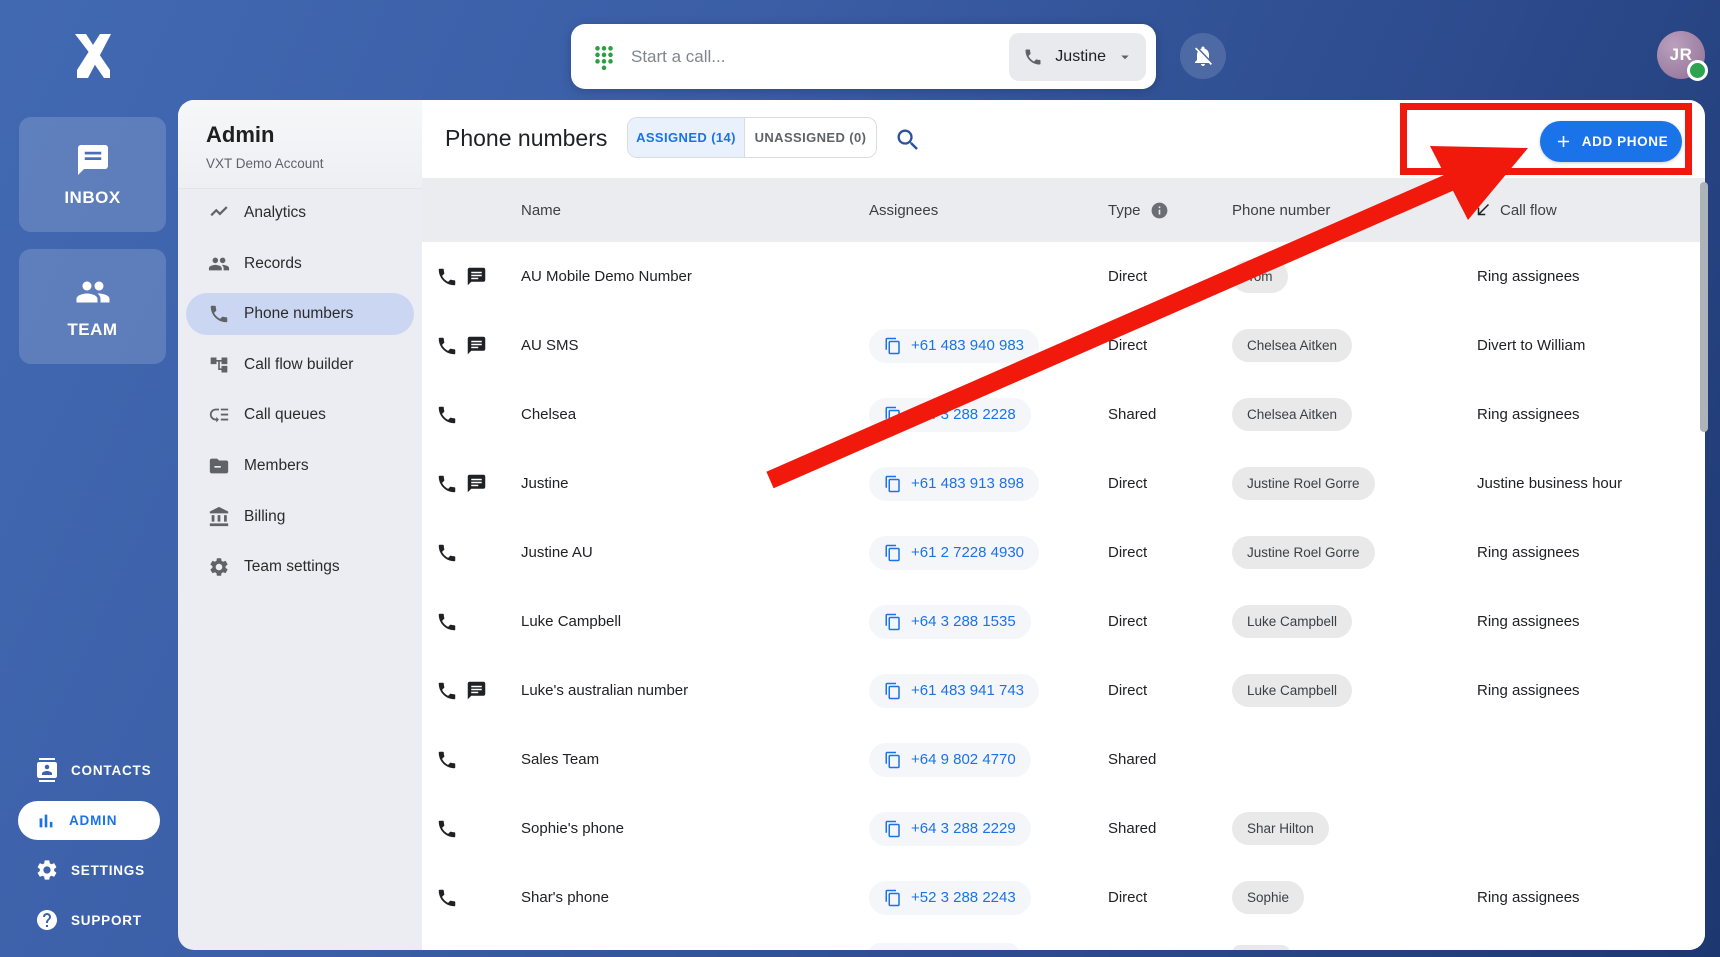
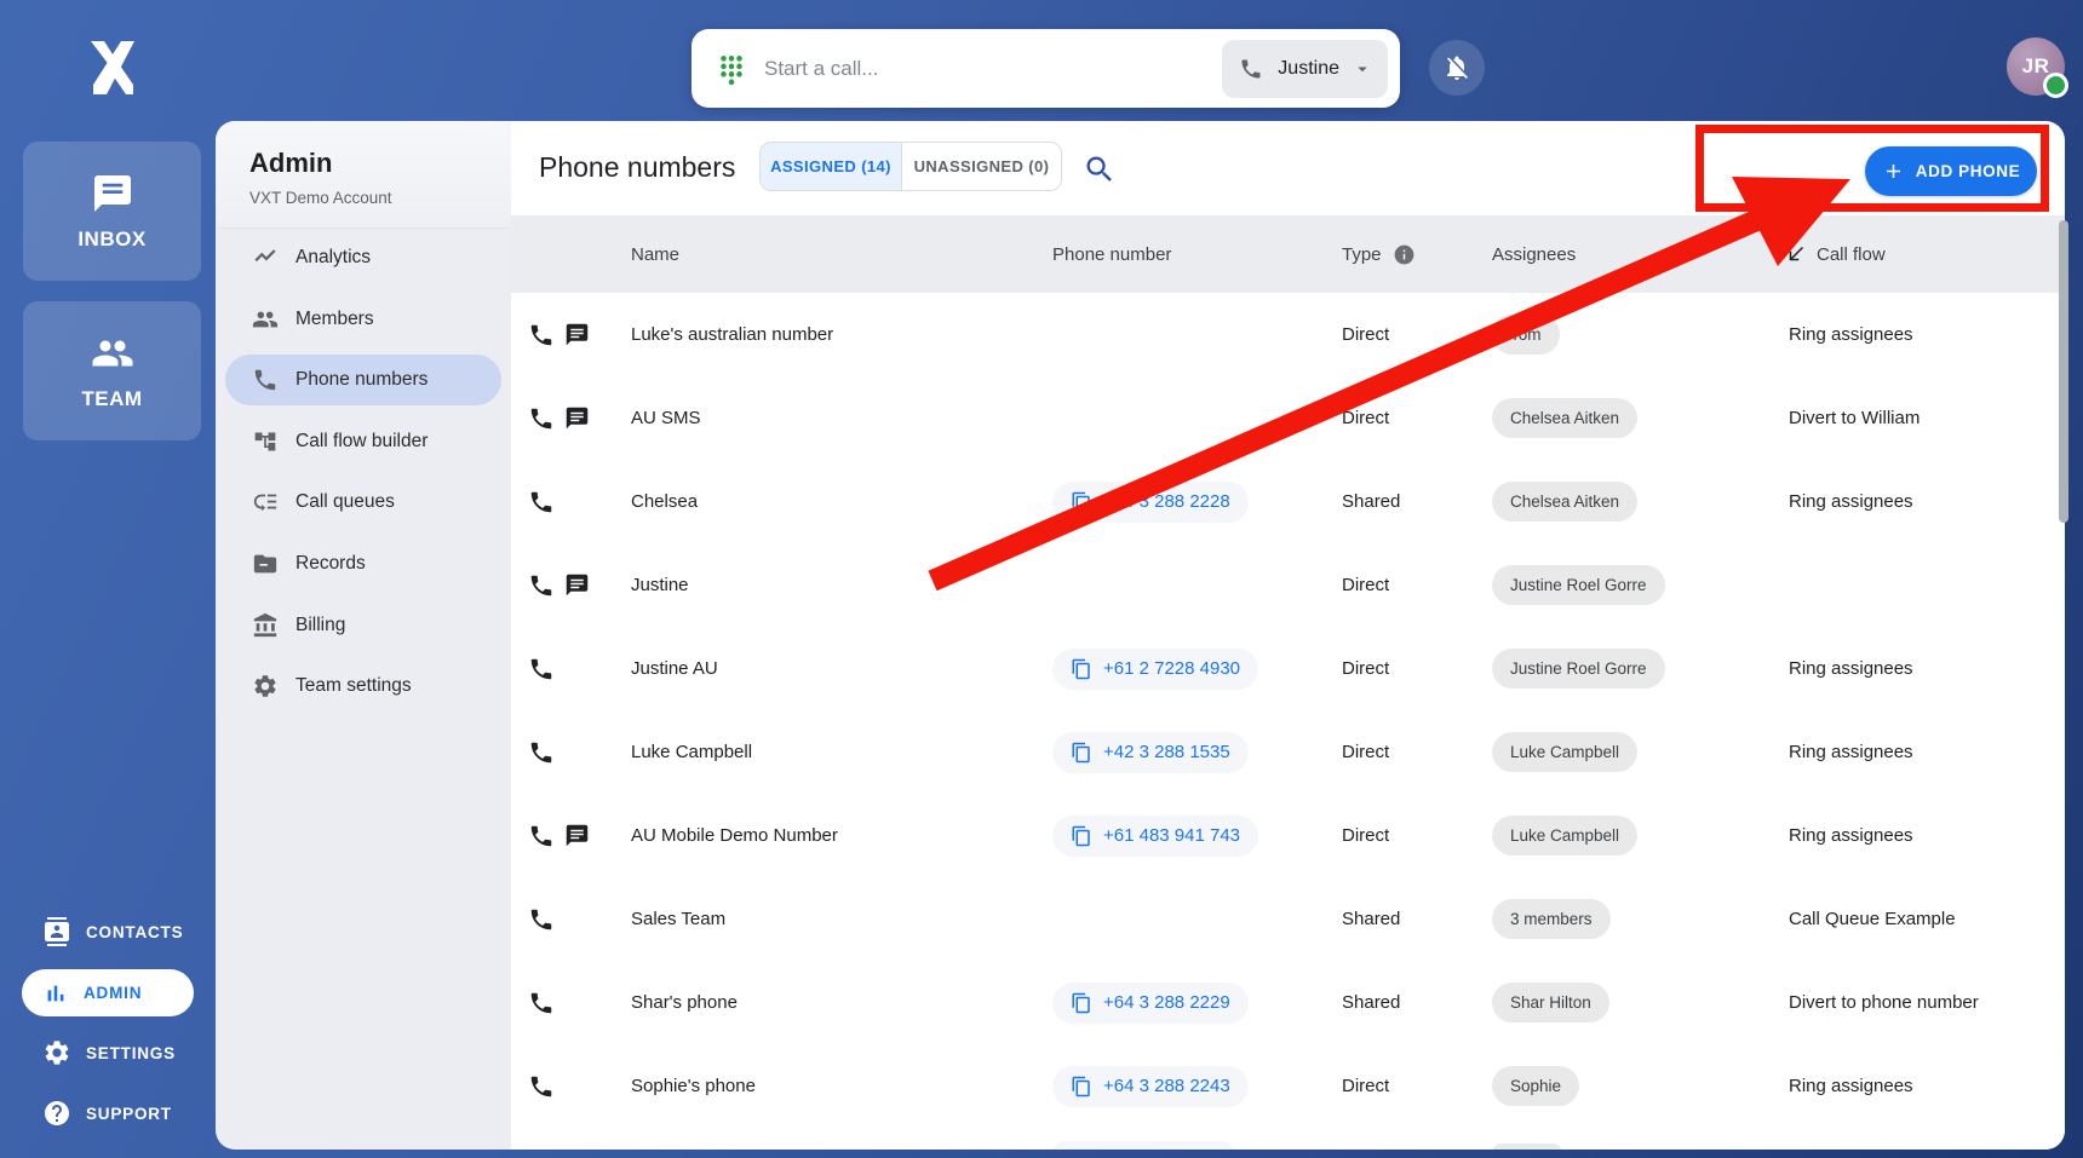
  Start a call...
  Justine
  JR
  INBOX
  TEAM
  CONTACTS
  ADMIN
  SETTINGS
  SUPPORT
  Admin
  VXT Demo Account
  Analytics
- Records
+ Members
  Phone numbers
  Call flow builder
  Call queues
- Members
+ Records
  Billing
  Team settings
  Phone numbers
  ASSIGNED (14)
  UNASSIGNED (0)
  ADD PHONE
  Name
- Assignees
+ Phone number
  Type
- Phone number
+ Assignees
  Call flow
- AU Mobile Demo Number
+ Luke's australian number
  Direct
  Ring assignees
  AU SMS
- +61 483 940 983
  Direct
  Chelsea Aitken
  Divert to William
  Chelsea
  3 288 2228
  Shared
  Chelsea Aitken
  Ring assignees
  Justine
- +61 483 913 898
  Direct
  Justine Roel Gorre
- Justine business hour
  Justine AU
  +61 2 7228 4930
  Direct
  Justine Roel Gorre
  Ring assignees
  Luke Campbell
- +64 3 288 1535
+ +42 3 288 1535
  Direct
  Luke Campbell
  Ring assignees
- Luke's australian number
+ AU Mobile Demo Number
  +61 483 941 743
  Direct
  Luke Campbell
  Ring assignees
  Sales Team
- +64 9 802 4770
  Shared
+ 3 members
+ Call Queue Example
- Sophie's phone
+ Shar's phone
  +64 3 288 2229
  Shared
  Shar Hilton
+ Divert to phone number
- Shar's phone
+ Sophie's phone
- +52 3 288 2243
+ +64 3 288 2243
  Direct
  Sophie
  Ring assignees
